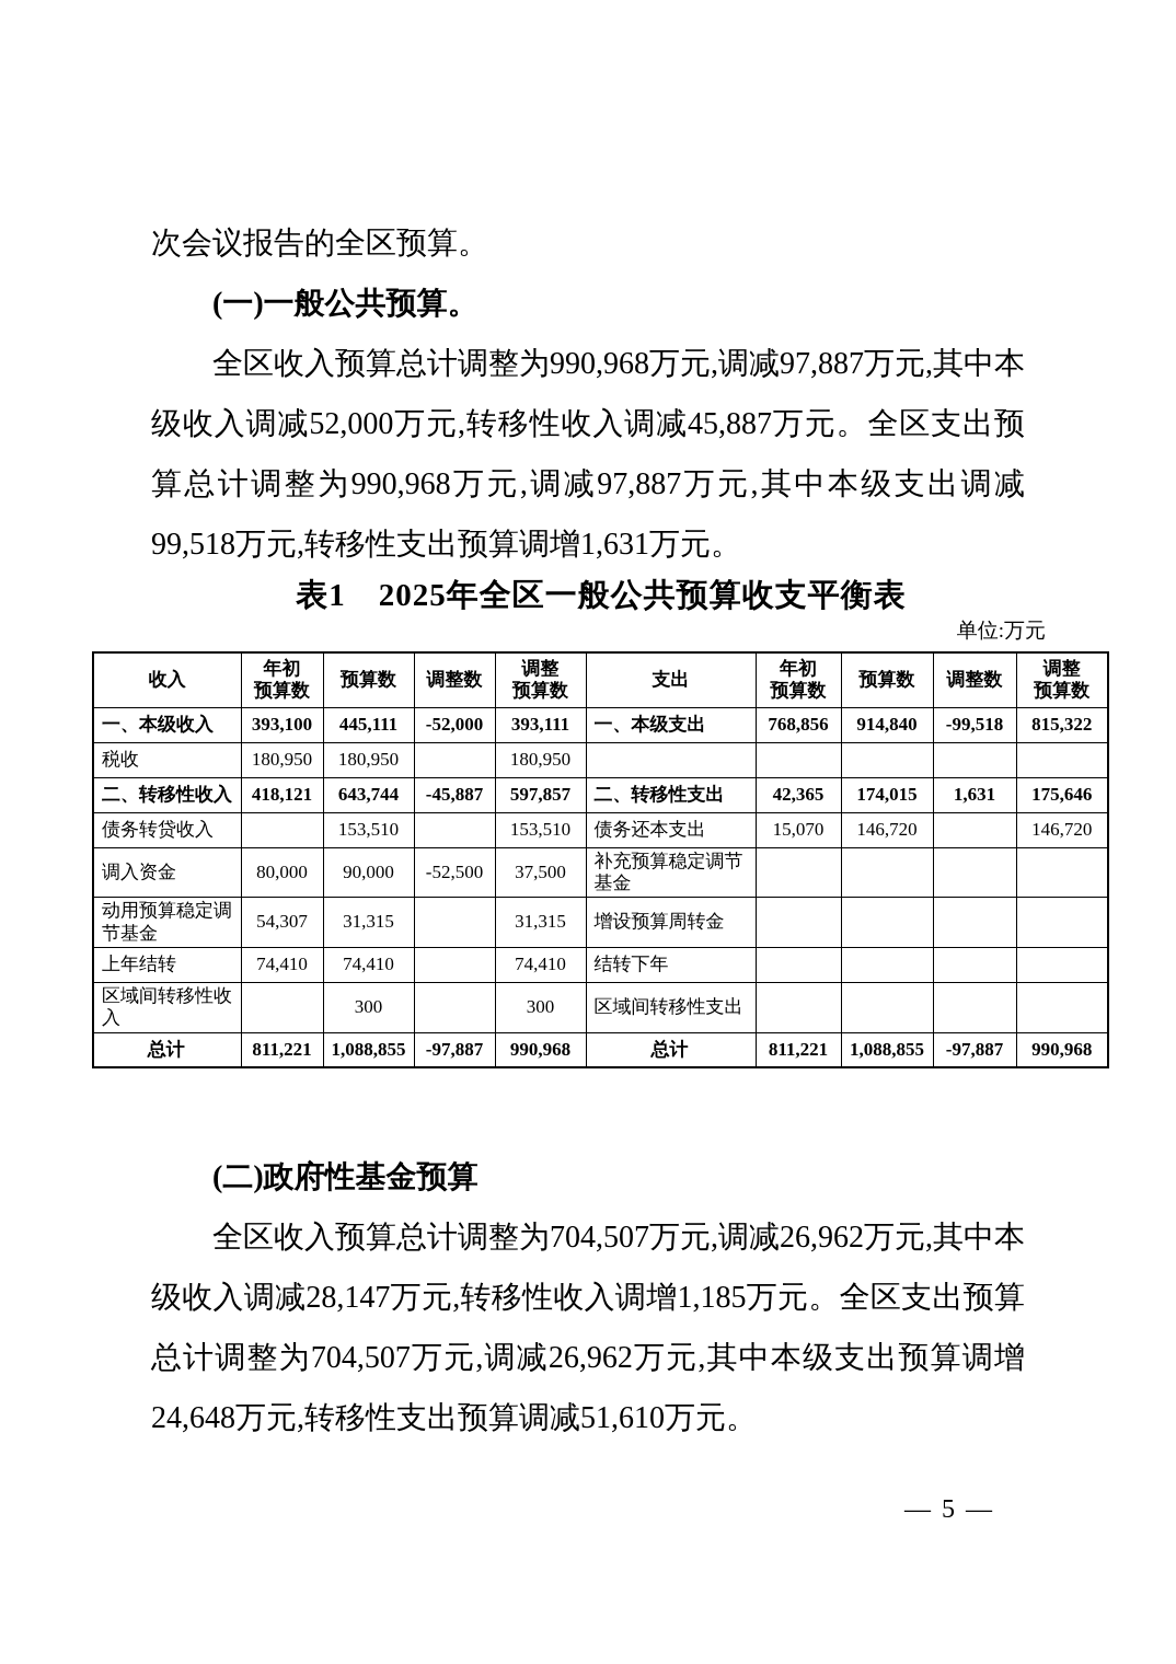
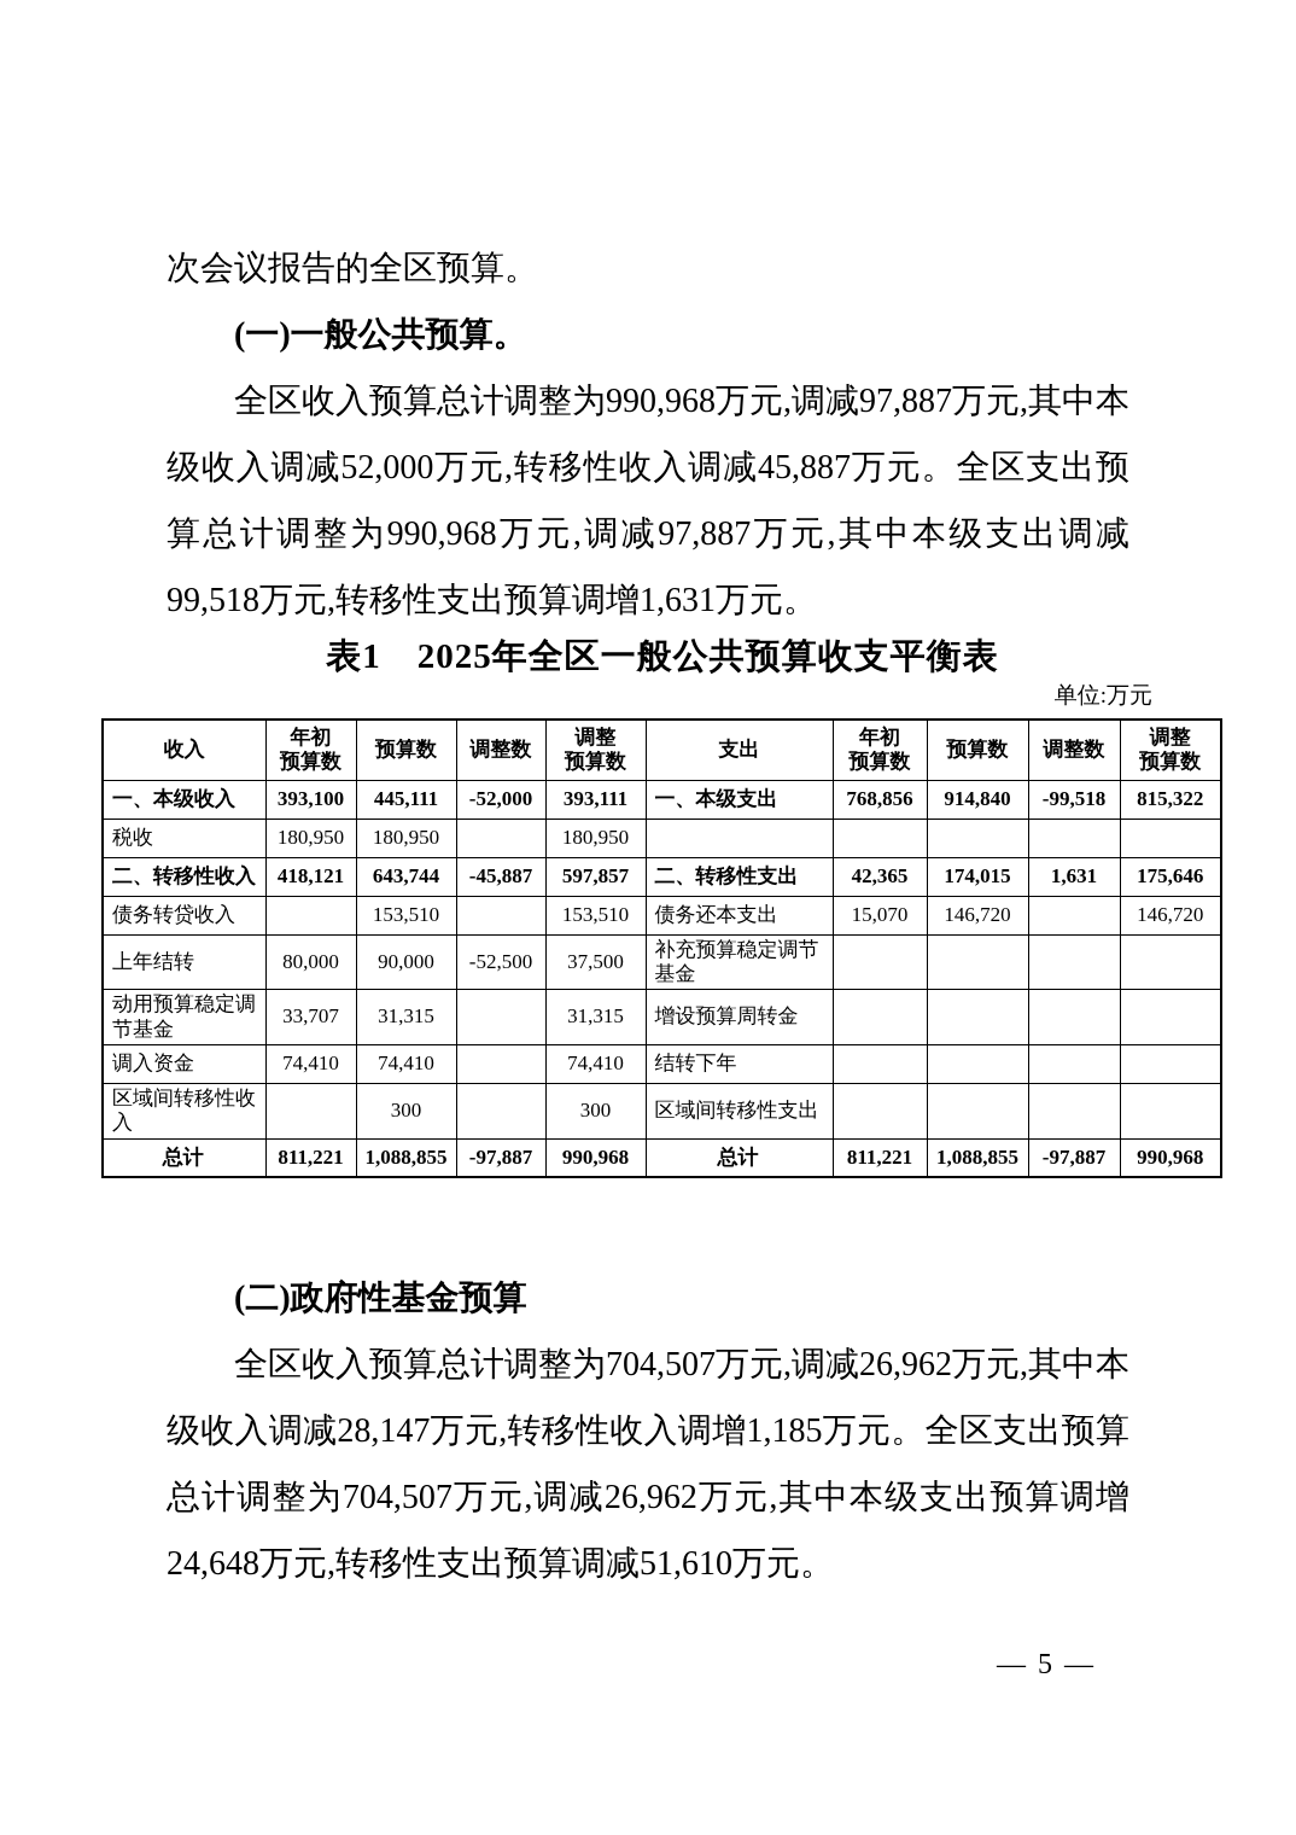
  次会议报告的全区预算。
  (一)一般公共预算。
  全区收入预算总计调整为990,968万元,调减97,887万元,其中本级收入调减52,000万元,转移性收入调减45,887万元。全区支出预算总计调整为990,968万元,调减97,887万元,其中本级支出调减99,518万元,转移性支出预算调增1,631万元。
  表1 2025年全区一般公共预算收支平衡表
  单位:万元
  收入	年初 预算数	预算数	调整数	调整 预算数	支出	年初 预算数	预算数	调整数	调整 预算数
  一、本级收入	393,100	445,111	-52,000	393,111	一、本级支出	768,856	914,840	-99,518	815,322
  税收	180,950	180,950		180,950
  二、转移性收入	418,121	643,744	-45,887	597,857	二、转移性支出	42,365	174,015	1,631	175,646
  债务转贷收入		153,510		153,510	债务还本支出	15,070	146,720		146,720
- 调入资金	80,000	90,000	-52,500	37,500	补充预算稳定调节基金
+ 上年结转	80,000	90,000	-52,500	37,500	补充预算稳定调节基金
- 动用预算稳定调节基金	54,307	31,315		31,315	增设预算周转金
+ 动用预算稳定调节基金	33,707	31,315		31,315	增设预算周转金
- 上年结转	74,410	74,410		74,410	结转下年
+ 调入资金	74,410	74,410		74,410	结转下年
  区域间转移性收入		300		300	区域间转移性支出
  总计	811,221	1,088,855	-97,887	990,968	总计	811,221	1,088,855	-97,887	990,968
  (二)政府性基金预算
  全区收入预算总计调整为704,507万元,调减26,962万元,其中本级收入调减28,147万元,转移性收入调增1,185万元。全区支出预算总计调整为704,507万元,调减26,962万元,其中本级支出预算调增24,648万元,转移性支出预算调减51,610万元。
  — 5 —
